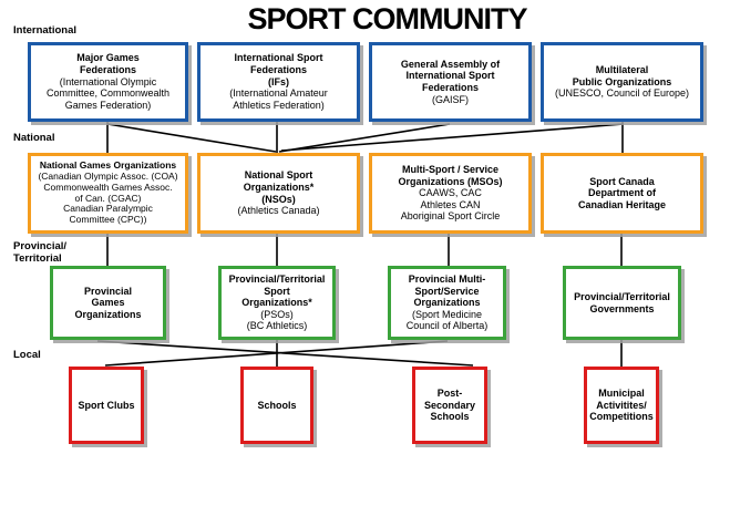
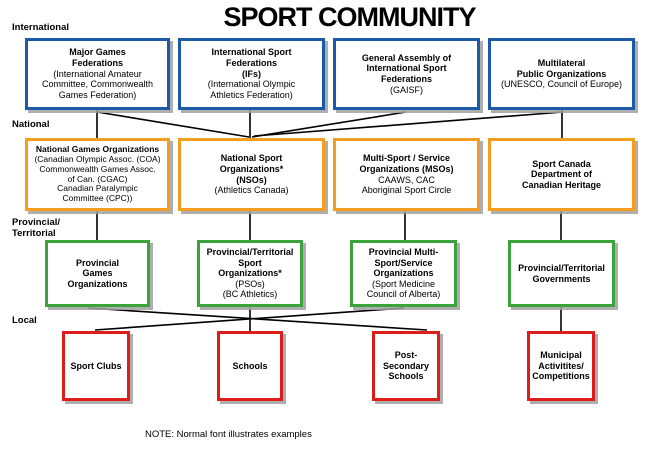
  SPORT COMMUNITY
  International
  National
  Provincial/
  Territorial
  Local
  Major Games
  Federations
- (International Olympic
+ (International Amateur
  Committee, Commonwealth
  Games Federation)
  International Sport
  Federations
  (IFs)
- (International Amateur
+ (International Olympic
  Athletics Federation)
  General Assembly of
  International Sport
  Federations
  (GAISF)
  Multilateral
  Public Organizations
  (UNESCO, Council of Europe)
  National Games Organizations
  (Canadian Olympic Assoc. (COA)
  Commonwealth Games Assoc.
  of Can. (CGAC)
  Canadian Paralympic
  Committee (CPC))
  National Sport
  Organizations*
  (NSOs)
  (Athletics Canada)
  Multi-Sport / Service
  Organizations (MSOs)
  CAAWS, CAC
- Athletes CAN
  Aboriginal Sport Circle
  Sport Canada
  Department of
  Canadian Heritage
  Provincial
  Games
  Organizations
  Provincial/Territorial
  Sport
  Organizations*
  (PSOs)
  (BC Athletics)
  Provincial Multi-
  Sport/Service
  Organizations
  (Sport Medicine
  Council of Alberta)
  Provincial/Territorial
  Governments
  Sport Clubs
  Schools
  Post-
  Secondary
  Schools
  Municipal
  Activitites/
  Competitions
+ NOTE: Normal font illustrates examples
